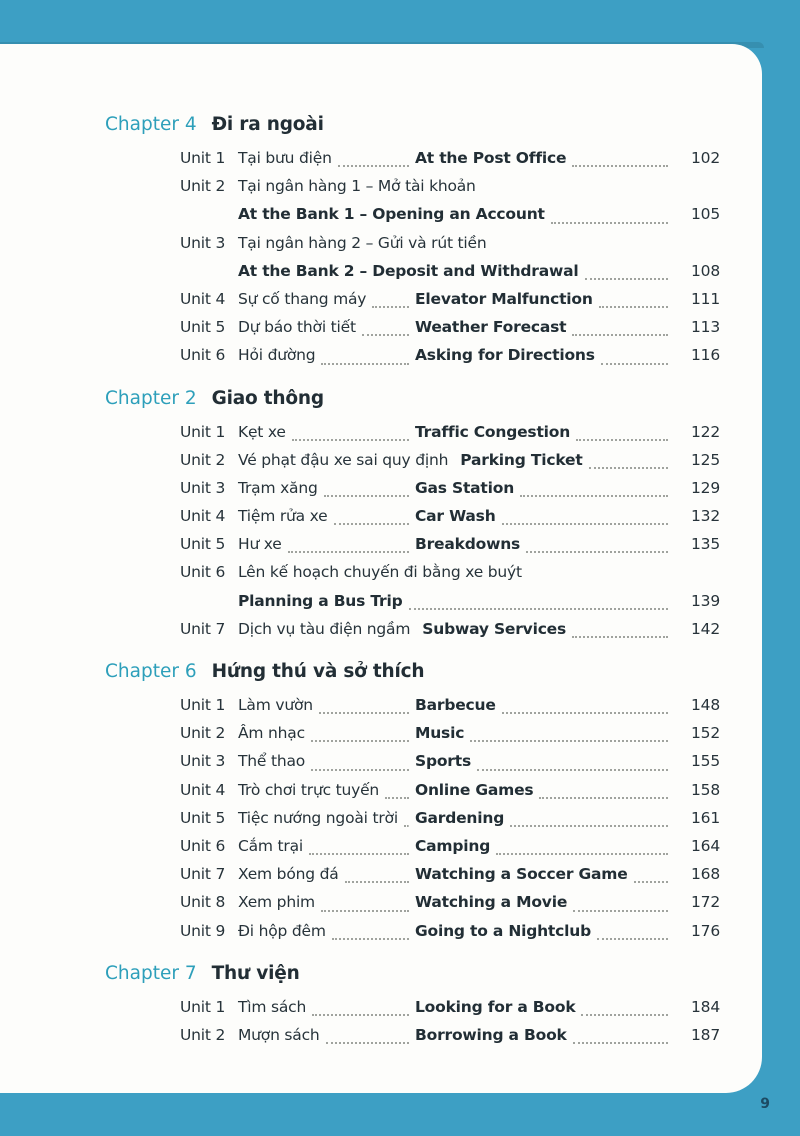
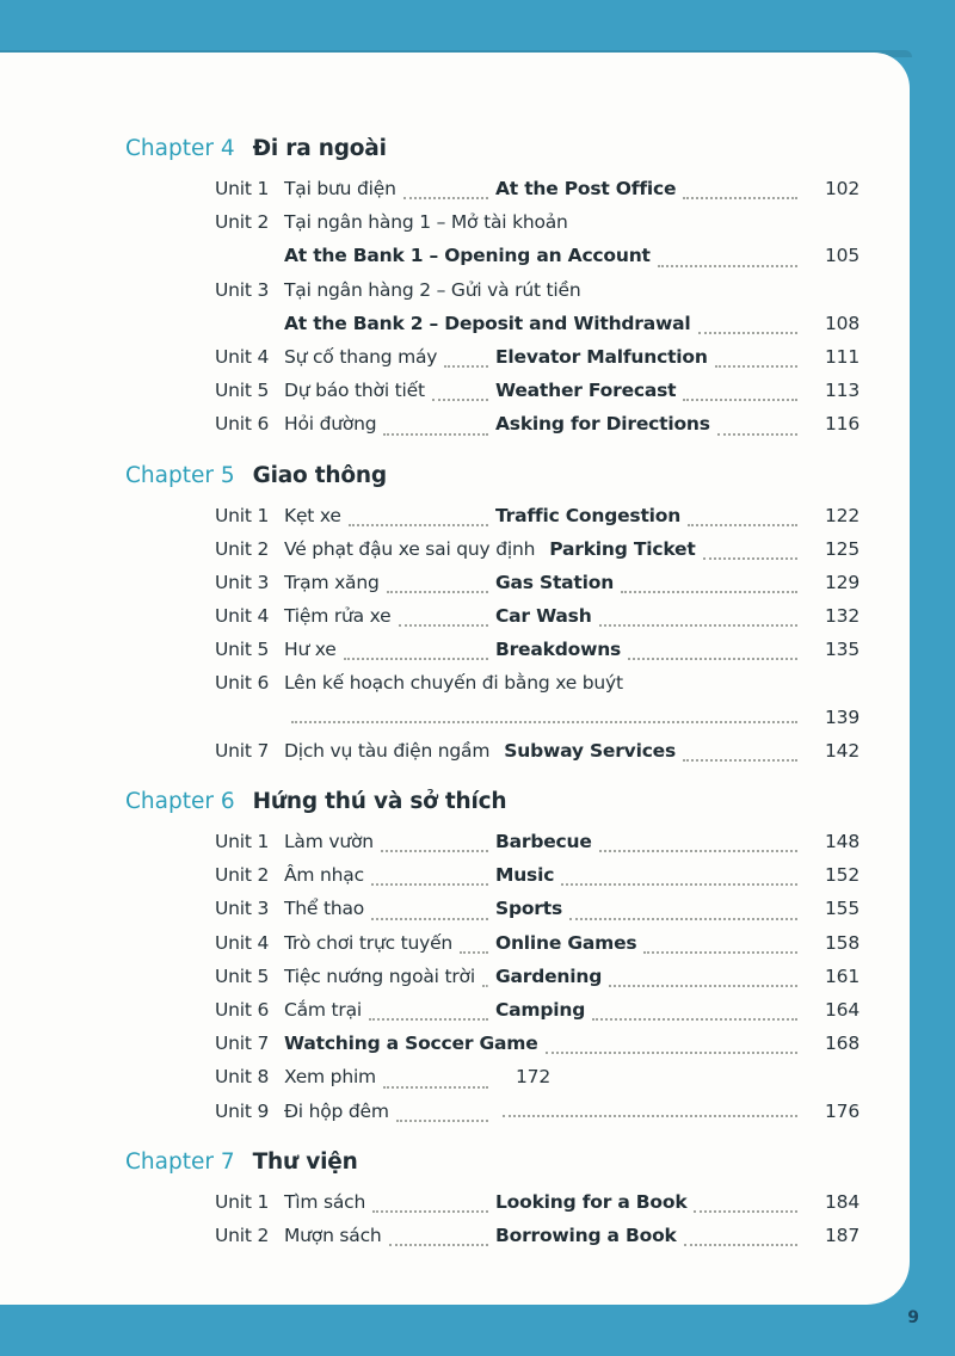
  Chapter 4
  Đi ra ngoài
  Unit 1
  Tại bưu điện
  At the Post Office
  102
  Unit 2
  Tại ngân hàng 1 – Mở tài khoản
  At the Bank 1 – Opening an Account
  105
  Unit 3
  Tại ngân hàng 2 – Gửi và rút tiền
  At the Bank 2 – Deposit and Withdrawal
  108
  Unit 4
  Sự cố thang máy
  Elevator Malfunction
  111
  Unit 5
  Dự báo thời tiết
  Weather Forecast
  113
  Unit 6
  Hỏi đường
  Asking for Directions
  116
- Chapter 2
+ Chapter 5
  Giao thông
  Unit 1
  Kẹt xe
  Traffic Congestion
  122
  Unit 2
  Vé phạt đậu xe sai quy định
  Parking Ticket
  125
  Unit 3
  Trạm xăng
  Gas Station
  129
  Unit 4
  Tiệm rửa xe
  Car Wash
  132
  Unit 5
  Hư xe
  Breakdowns
  135
  Unit 6
  Lên kế hoạch chuyến đi bằng xe buýt
- Planning a Bus Trip
  139
  Unit 7
  Dịch vụ tàu điện ngầm
  Subway Services
  142
  Chapter 6
  Hứng thú và sở thích
  Unit 1
  Làm vườn
  Barbecue
  148
  Unit 2
  Âm nhạc
  Music
  152
  Unit 3
  Thể thao
  Sports
  155
  Unit 4
  Trò chơi trực tuyến
  Online Games
  158
  Unit 5
  Tiệc nướng ngoài trời
  Gardening
  161
  Unit 6
  Cắm trại
  Camping
  164
  Unit 7
- Xem bóng đá
  Watching a Soccer Game
  168
  Unit 8
  Xem phim
- Watching a Movie
  172
  Unit 9
  Đi hộp đêm
- Going to a Nightclub
  176
  Chapter 7
  Thư viện
  Unit 1
  Tìm sách
  Looking for a Book
  184
  Unit 2
  Mượn sách
  Borrowing a Book
  187
  9
